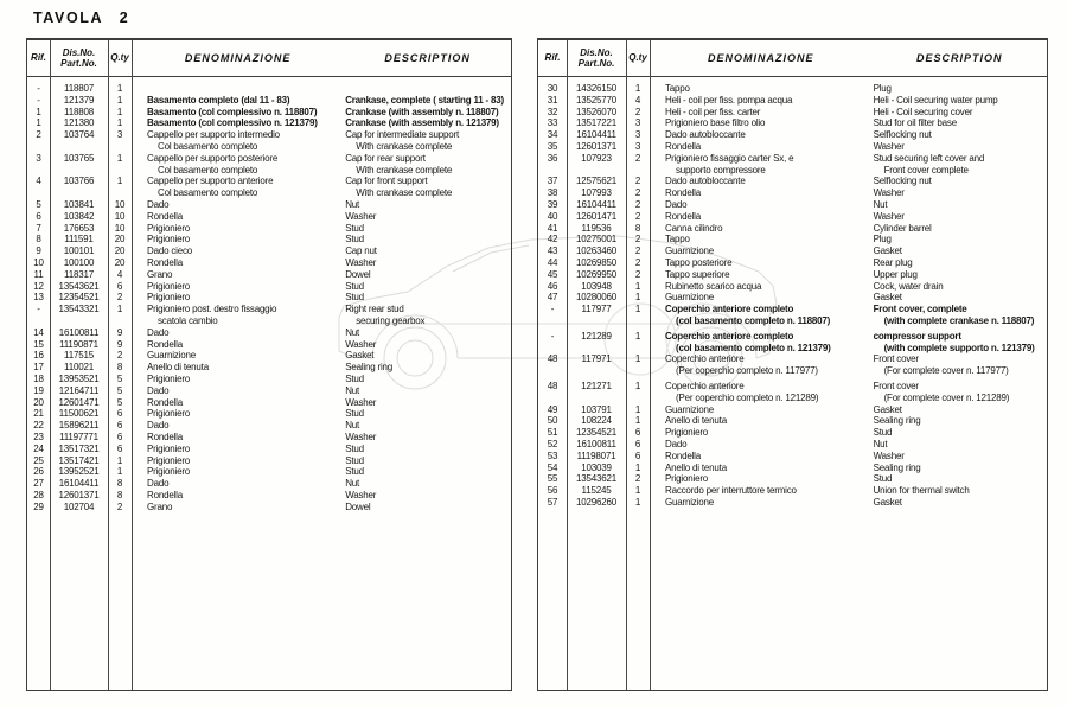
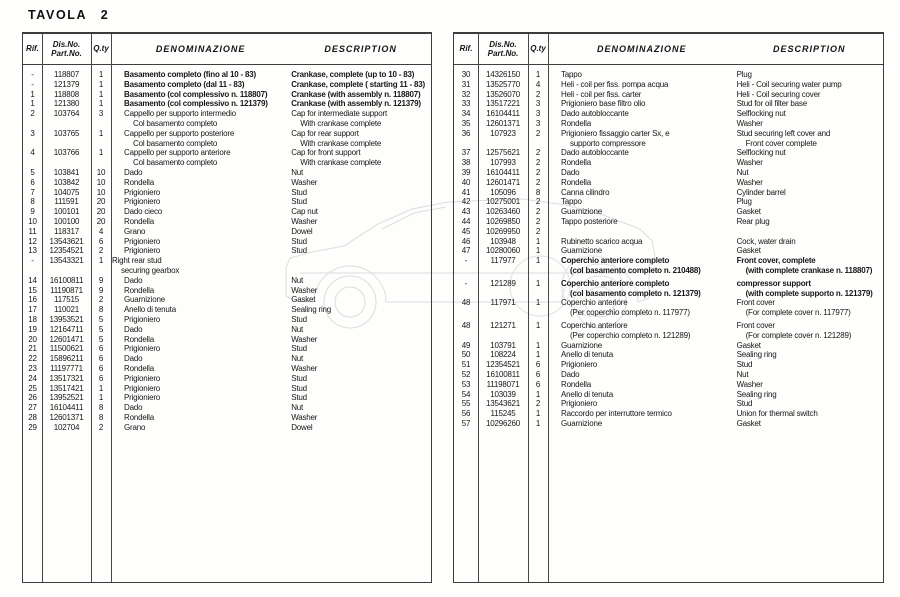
  TAVOLA 2
  Rif.
  Dis.No.
  Part.No.
  Q.ty
  DENOMINAZIONE
  DESCRIPTION
  -
  118807
  1
+ Basamento completo (fino al 10 - 83)
+ Crankase, complete (up to 10 - 83)
  -
  121379
  1
  Basamento completo (dal 11 - 83)
  Crankase, complete ( starting 11 - 83)
  1
  118808
  1
  Basamento (col complessivo n. 118807)
  Crankase (with assembly n. 118807)
  1
  121380
  1
  Basamento (col complessivo n. 121379)
  Crankase (with assembly n. 121379)
  2
  103764
  3
  Cappello per supporto intermedio
  Col basamento completo
  Cap for intermediate support
  With crankase complete
  3
  103765
  1
  Cappello per supporto posteriore
  Col basamento completo
  Cap for rear support
  With crankase complete
  4
  103766
  1
  Cappello per supporto anteriore
  Col basamento completo
  Cap for front support
  With crankase complete
  5
  103841
  10
  Dado
  Nut
  6
  103842
  10
  Rondella
  Washer
  7
- 176653
+ 104075
  10
  Prigioniero
  Stud
  8
  111591
  20
  Prigioniero
  Stud
  9
  100101
  20
  Dado cieco
  Cap nut
  10
  100100
  20
  Rondella
  Washer
  11
  118317
  4
  Grano
  Dowel
  12
  13543621
  6
  Prigioniero
  Stud
  13
  12354521
  2
  Prigioniero
  Stud
  -
  13543321
  1
- Prigioniero post. destro fissaggio
- scatola cambio
  Right rear stud
  securing gearbox
  14
  16100811
  9
  Dado
  Nut
  15
  11190871
  9
  Rondella
  Washer
  16
  117515
  2
  Guarnizione
  Gasket
  17
  110021
  8
  Anello di tenuta
  Sealing ring
  18
  13953521
  5
  Prigioniero
  Stud
  19
  12164711
  5
  Dado
  Nut
  20
  12601471
  5
  Rondella
  Washer
  21
  11500621
  6
  Prigioniero
  Stud
  22
  15896211
  6
  Dado
  Nut
  23
  11197771
  6
  Rondella
  Washer
  24
  13517321
  6
  Prigioniero
  Stud
  25
  13517421
  1
  Prigioniero
  Stud
  26
  13952521
  1
  Prigioniero
  Stud
  27
  16104411
  8
  Dado
  Nut
  28
  12601371
  8
  Rondella
  Washer
  29
  102704
  2
  Grano
  Dowel
  Rif.
  Dis.No.
  Part.No.
  Q.ty
  DENOMINAZIONE
  DESCRIPTION
  30
  14326150
  1
  Tappo
  Plug
  31
  13525770
  4
  Heli - coil per fiss. pompa acqua
  Heli - Coil securing water pump
  32
  13526070
  2
  Heli - coil per fiss. carter
  Heli - Coil securing cover
  33
  13517221
  3
  Prigioniero base filtro olio
  Stud for oil filter base
  34
  16104411
  3
  Dado autobloccante
  Selflocking nut
  35
  12601371
  3
  Rondella
  Washer
  36
  107923
  2
  Prigioniero fissaggio carter Sx, e
  supporto compressore
  Stud securing left cover and
  Front cover complete
  37
  12575621
  2
  Dado autobloccante
  Selflocking nut
  38
  107993
  2
  Rondella
  Washer
  39
  16104411
  2
  Dado
  Nut
  40
  12601471
  2
  Rondella
  Washer
  41
- 119536
+ 105096
  8
  Canna cilindro
  Cylinder barrel
  42
  10275001
  2
  Tappo
  Plug
  43
  10263460
  2
  Guarnizione
  Gasket
  44
  10269850
  2
  Tappo posteriore
  Rear plug
  45
  10269950
  2
- Tappo superiore
- Upper plug
  46
  103948
  1
  Rubinetto scarico acqua
  Cock, water drain
  47
  10280060
  1
  Guarnizione
  Gasket
  -
  117977
  1
  Coperchio anteriore completo
- (col basamento completo n. 118807)
+ (col basamento completo n. 210488)
  Front cover, complete
  (with complete crankase n. 118807)
  -
  121289
  1
  Coperchio anteriore completo
  (col basamento completo n. 121379)
  compressor support
  (with complete supporto n. 121379)
  48
  117971
  1
  Coperchio anteriore
  (Per coperchio completo n. 117977)
  Front cover
  (For complete cover n. 117977)
  48
  121271
  1
  Coperchio anteriore
  (Per coperchio completo n. 121289)
  Front cover
  (For complete cover n. 121289)
  49
  103791
  1
  Guarnizione
  Gasket
  50
  108224
  1
  Anello di tenuta
  Sealing ring
  51
  12354521
  6
  Prigioniero
  Stud
  52
  16100811
  6
  Dado
  Nut
  53
  11198071
  6
  Rondella
  Washer
  54
  103039
  1
  Anello di tenuta
  Sealing ring
  55
  13543621
  2
  Prigioniero
  Stud
  56
  115245
  1
  Raccordo per interruttore termico
  Union for thermal switch
  57
  10296260
  1
  Guarnizione
  Gasket
